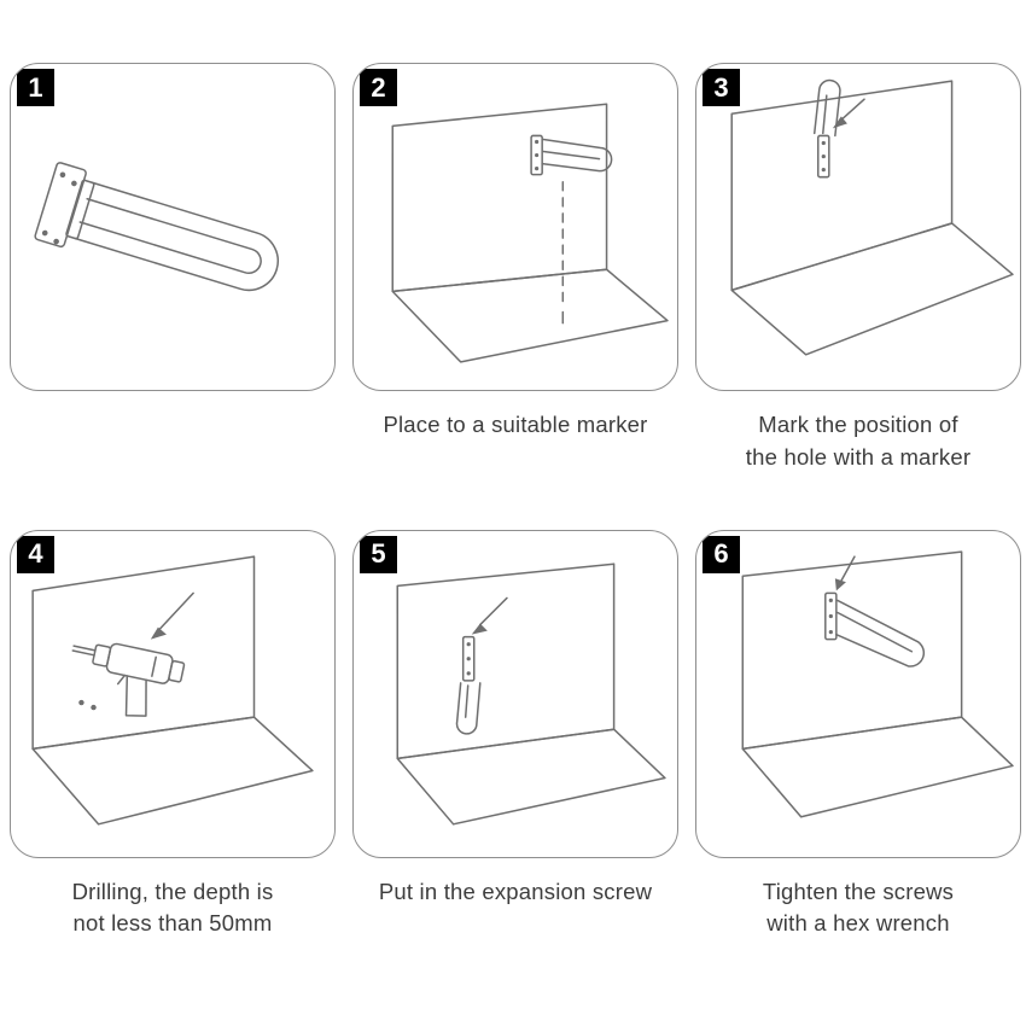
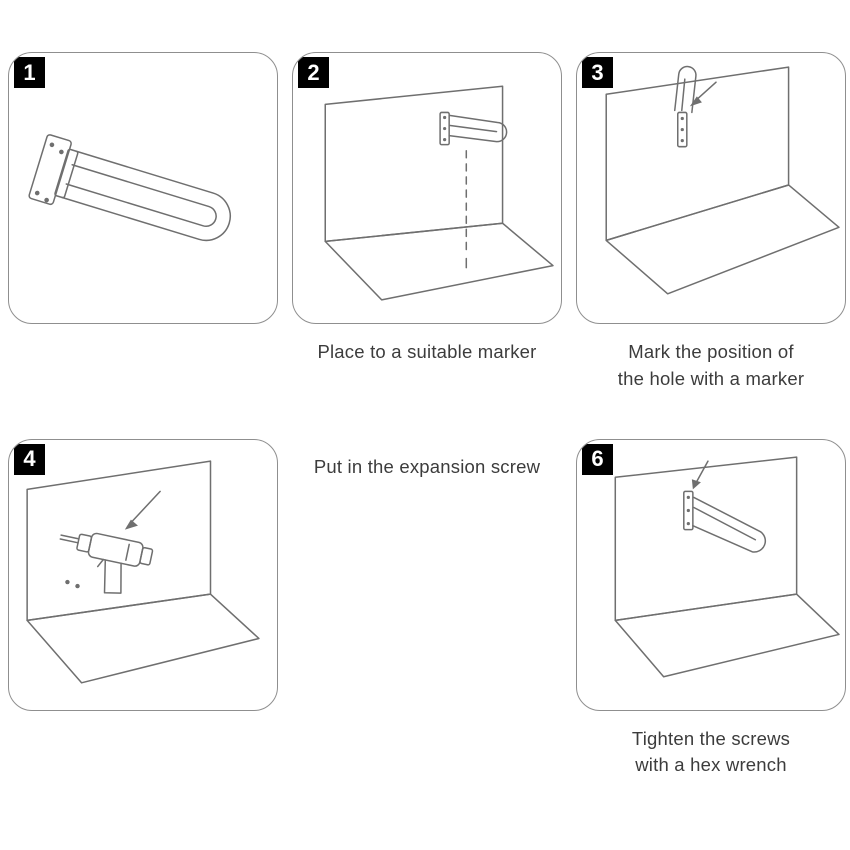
  1
  2
  Place to a suitable marker
  3
  Mark the position of
  the hole with a marker
  4
- Drilling, the depth is
- not less than 50mm
- 5
  Put in the expansion screw
  6
  Tighten the screws
  with a hex wrench
